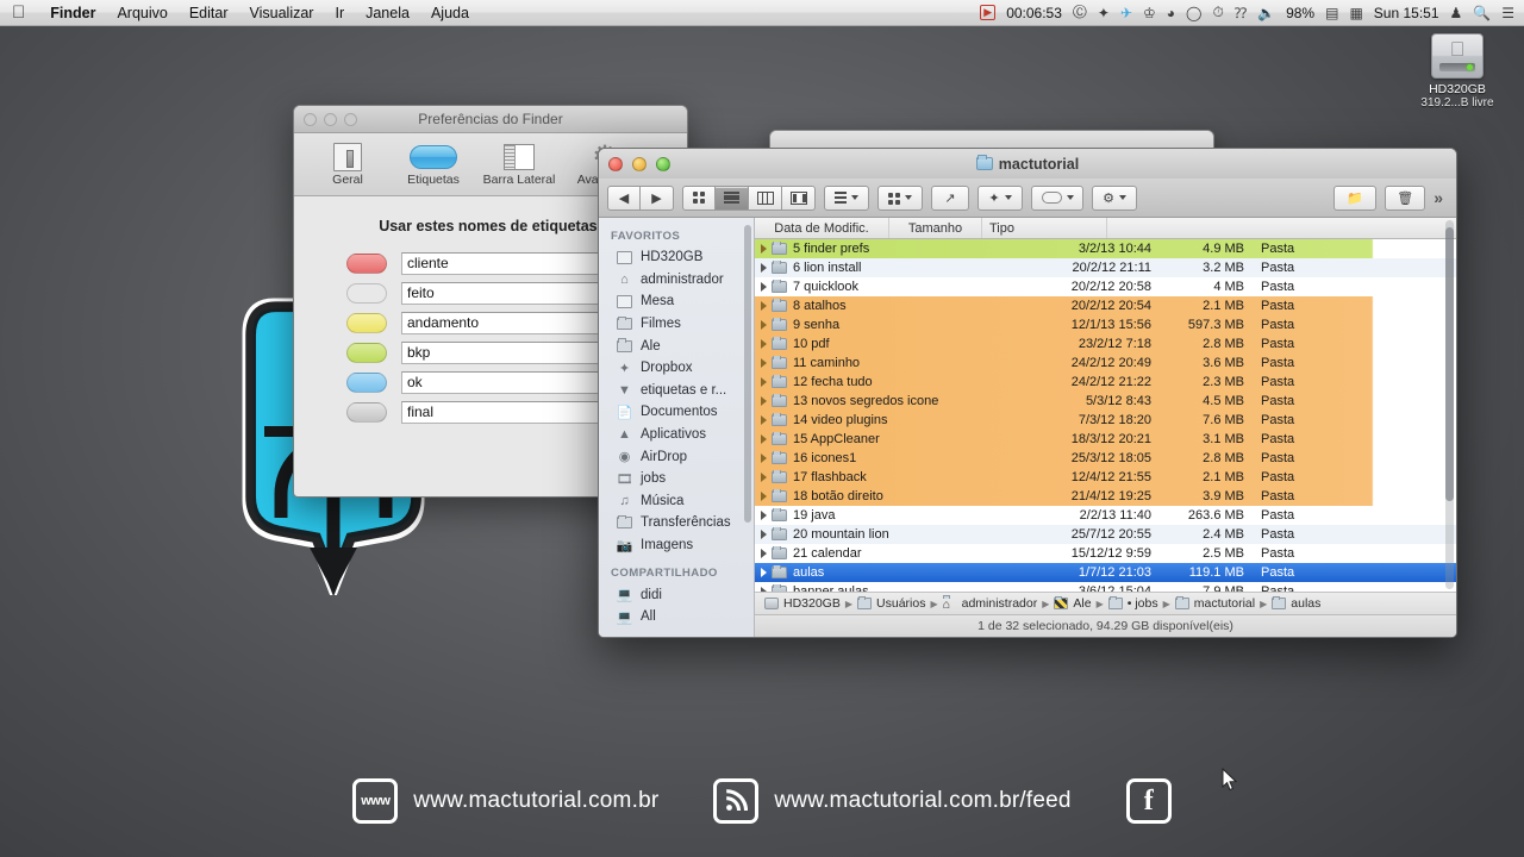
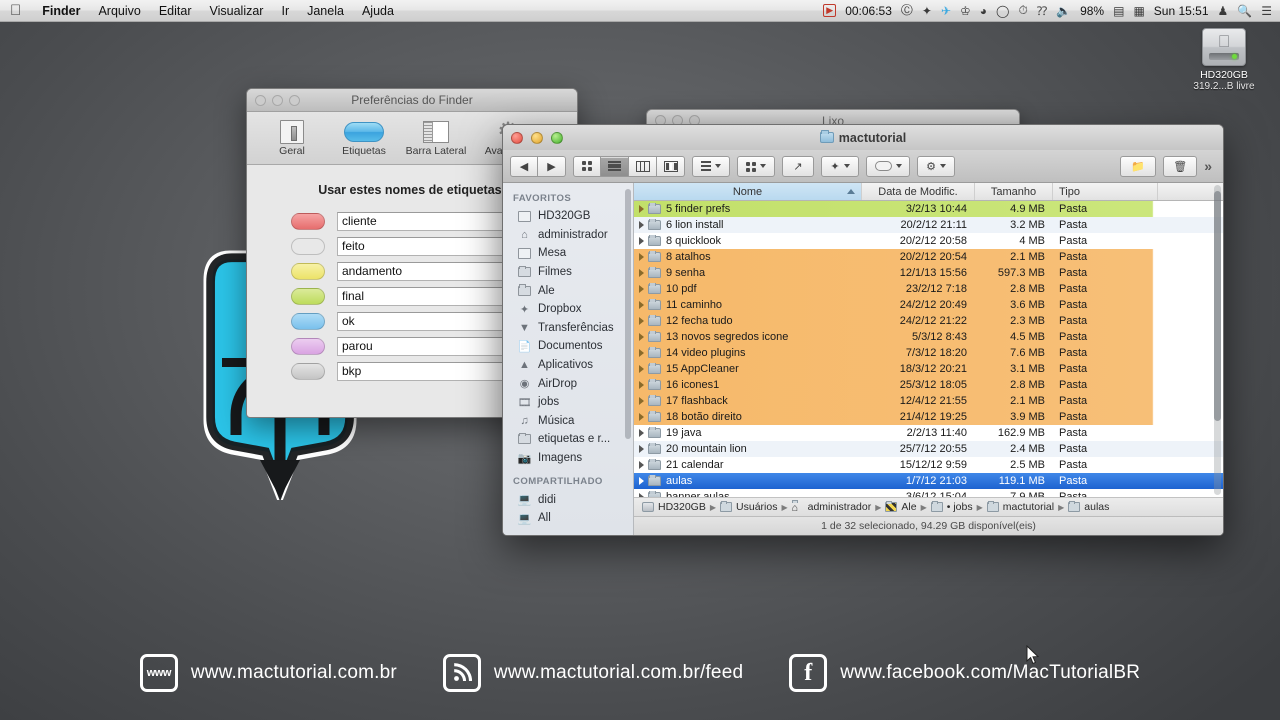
  
  Finder
  Arquivo
  Editar
  Visualizar
  Ir
  Janela
  Ajuda
  ▶
  00:06:53
  Ⓒ
  ✦
  ✈
  ♔
  ◕
  ◯
  ⏱
  ⁇
  🔈
  98%
  ▤
  ▦
  Sun 15:51
  ♟
  🔍
  ☰
  
  HD320GB
  319.2...B livre
  Preferências do Finder
  Geral
  Etiquetas
  Barra Lateral
  Usar estes nomes de etiquetas
  cliente
  feito
  andamento
- bkp
+ final
  ok
+ parou
- final
+ bkp
+ Lixo
  mactutorial
  ◀
  ▶
  ↗
  ✦
  ⚙
  📁
  🗑
  »
  FAVORITOS
  HD320GB
  ⌂
  administrador
  Mesa
  Filmes
  Ale
  ✦
  Dropbox
  ▼
- etiquetas e r...
+ Transferências
  📄
  Documentos
  ▲
  Aplicativos
  ◉
  AirDrop
  🎞
  jobs
  ♫
  Música
- Transferências
+ etiquetas e r...
  📷
  Imagens
  COMPARTILHADO
  💻
  didi
  💻
  All
+ Nome
  Data de Modific.
  Tamanho
  Tipo
  5 finder prefs
  3/2/13 10:44
  4.9 MB
  Pasta
  6 lion install
  20/2/12 21:11
  3.2 MB
  Pasta
- 7 quicklook
+ 8 quicklook
  20/2/12 20:58
  4 MB
  Pasta
  8 atalhos
  20/2/12 20:54
  2.1 MB
  Pasta
  9 senha
  12/1/13 15:56
  597.3 MB
  Pasta
  10 pdf
  23/2/12 7:18
  2.8 MB
  Pasta
  11 caminho
  24/2/12 20:49
  3.6 MB
  Pasta
  12 fecha tudo
  24/2/12 21:22
  2.3 MB
  Pasta
  13 novos segredos icone
  5/3/12 8:43
  4.5 MB
  Pasta
  14 video plugins
  7/3/12 18:20
  7.6 MB
  Pasta
  15 AppCleaner
  18/3/12 20:21
  3.1 MB
  Pasta
  16 icones1
  25/3/12 18:05
  2.8 MB
  Pasta
  17 flashback
  12/4/12 21:55
  2.1 MB
  Pasta
  18 botão direito
  21/4/12 19:25
  3.9 MB
  Pasta
  19 java
  2/2/13 11:40
- 263.6 MB
+ 162.9 MB
  Pasta
  20 mountain lion
  25/7/12 20:55
  2.4 MB
  Pasta
  21 calendar
  15/12/12 9:59
  2.5 MB
  Pasta
  aulas
  1/7/12 21:03
  119.1 MB
  Pasta
  HD320GB
  ▶
  Usuários
  ▶
  ⌂
  administrador
  ▶
  Ale
  ▶
  • jobs
  ▶
  mactutorial
  ▶
  aulas
  1 de 32 selecionado, 94.29 GB disponível(eis)
  www
  www.mactutorial.com.br
  www.mactutorial.com.br/feed
  f
+ www.facebook.com/MacTutorialBR
